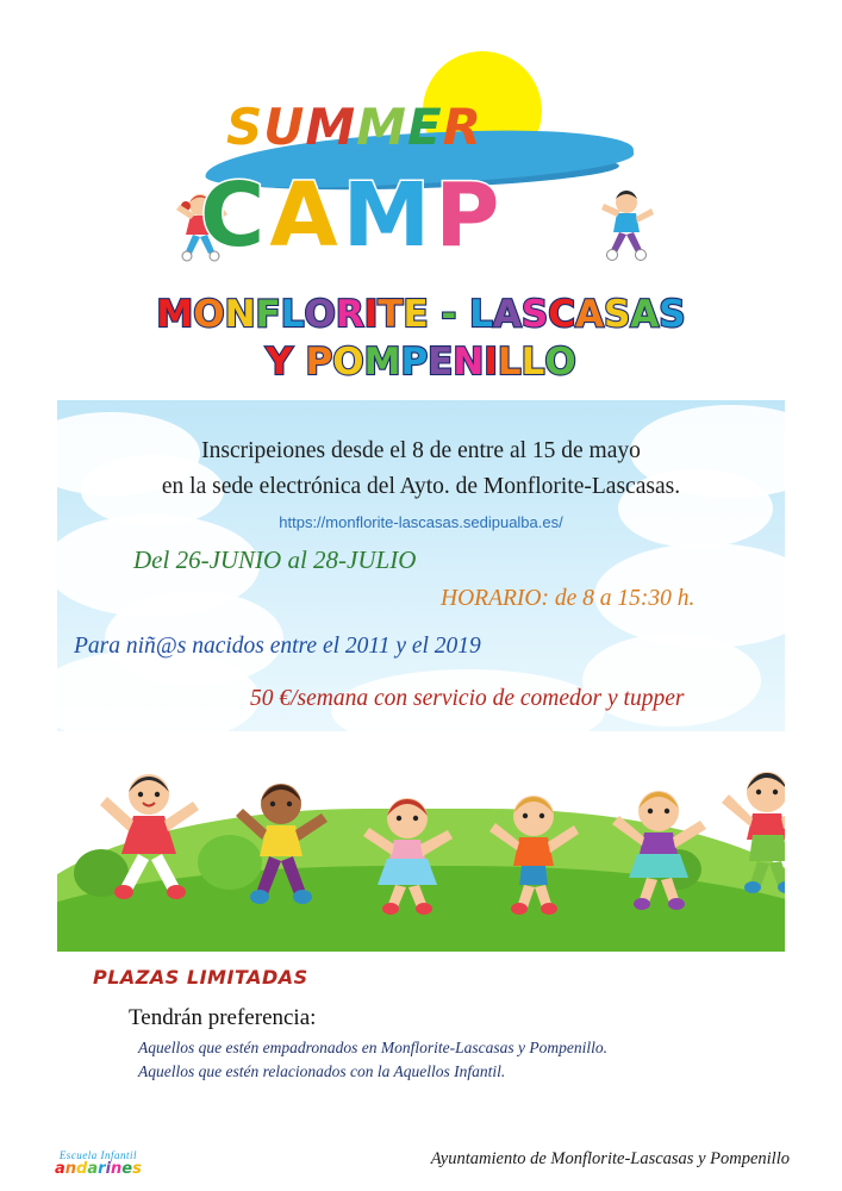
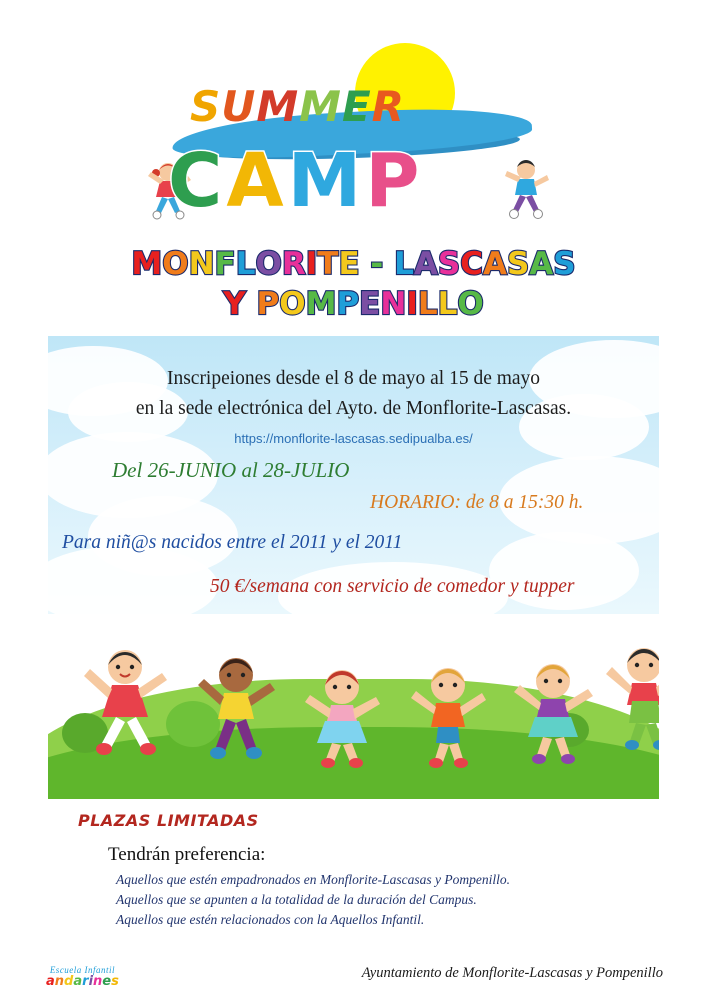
  SUMMER
  CAMP
  MONFLORITE - LASCASAS
  Y POMPENILLO
- Inscripeiones desde el 8 de entre al 15 de mayo
+ Inscripeiones desde el 8 de mayo al 15 de mayo
  en la sede electrónica del Ayto. de Monflorite-Lascasas.
  https://monflorite-lascasas.sedipualba.es/
  Del 26-JUNIO al 28-JULIO
  HORARIO: de 8 a 15:30 h.
- Para niñ@s nacidos entre el 2011 y el 2019
+ Para niñ@s nacidos entre el 2011 y el 2011
  50 €/semana con servicio de comedor y tupper
  PLAZAS LIMITADAS
  Tendrán preferencia:
  Aquellos que estén empadronados en Monflorite-Lascasas y Pompenillo.
+ Aquellos que se apunten a la totalidad de la duración del Campus.
  Aquellos que estén relacionados con la Aquellos Infantil.
  Escuela Infantil
  andarines
  Ayuntamiento de Monflorite-Lascasas y Pompenillo
